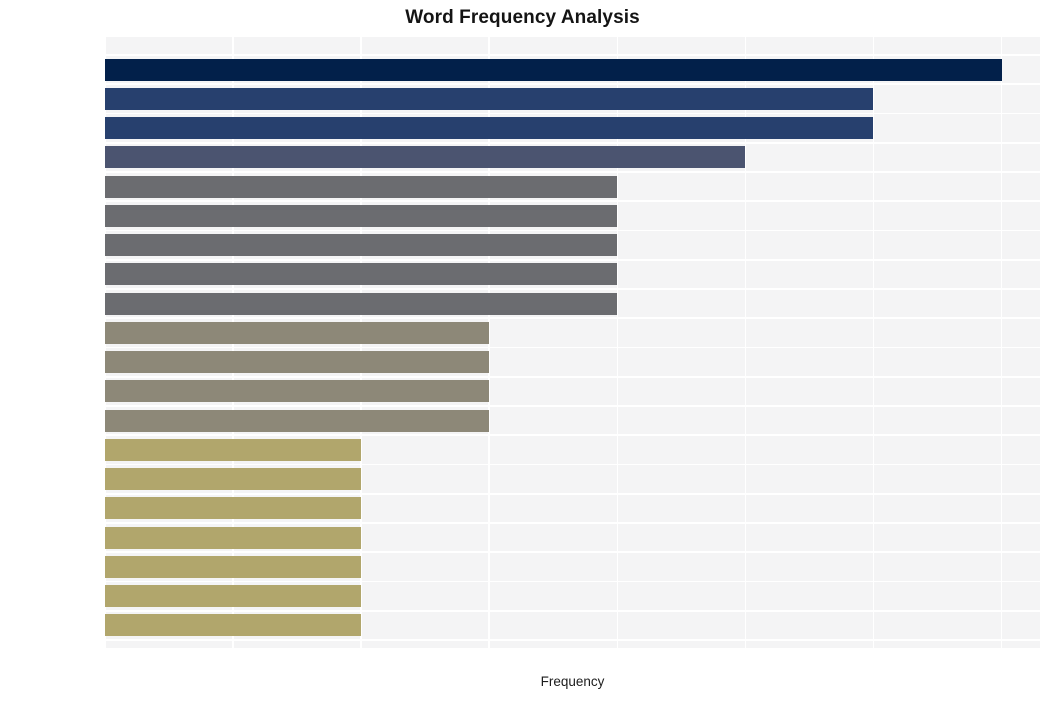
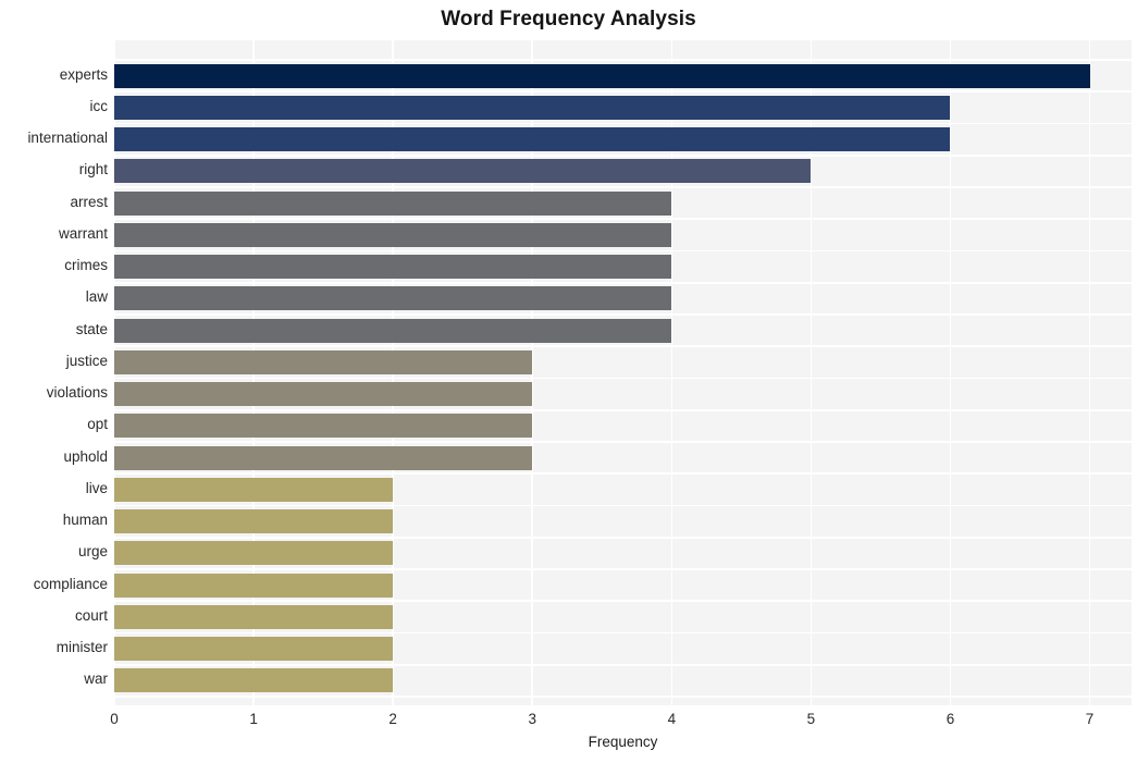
  Word Frequency Analysis
+ experts
+ icc
+ international
+ right
+ arrest
+ warrant
+ crimes
+ law
+ state
+ justice
+ violations
+ opt
+ uphold
+ live
+ human
+ urge
+ compliance
+ court
+ minister
+ war
+ 0
+ 1
+ 2
+ 3
+ 4
+ 5
+ 6
+ 7
  Frequency
